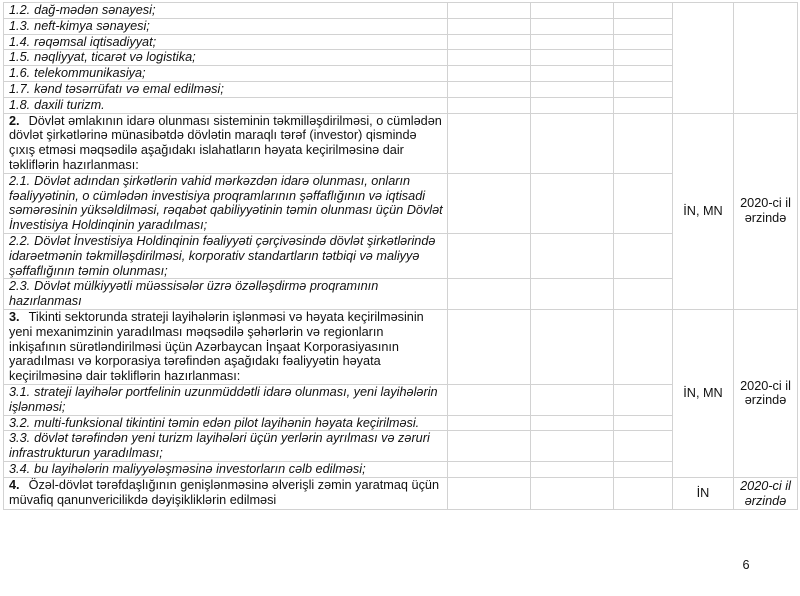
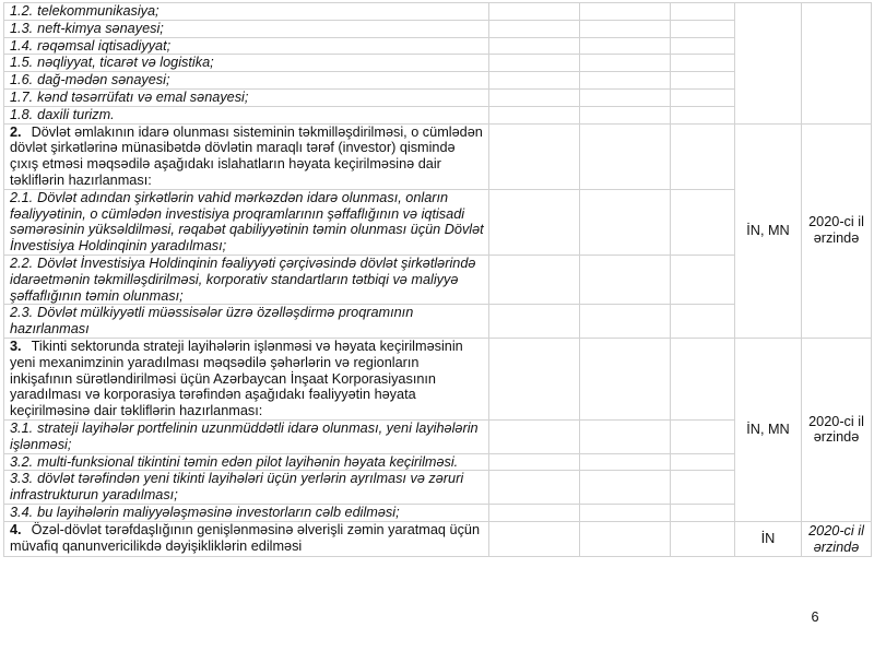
- 1.2. dağ-mədən sənayesi;
+ 1.2. telekommunikasiya;
  1.3. neft-kimya sənayesi;
  1.4. rəqəmsal iqtisadiyyat;
  1.5. nəqliyyat, ticarət və logistika;
- 1.6. telekommunikasiya;
+ 1.6. dağ-mədən sənayesi;
- 1.7. kənd təsərrüfatı və emal edilməsi;
+ 1.7. kənd təsərrüfatı və emal sənayesi;
  1.8. daxili turizm.
  2. Dövlət əmlakının idarə olunması sisteminin təkmilləşdirilməsi, o cümlədən dövlət şirkətlərinə münasibətdə dövlətin maraqlı tərəf (investor) qismində çıxış etməsi məqsədilə aşağıdakı islahatların həyata keçirilməsinə dair təkliflərin hazırlanması:				İN, MN	2020-ci il ərzində
  2.1. Dövlət adından şirkətlərin vahid mərkəzdən idarə olunması, onların fəaliyyətinin, o cümlədən investisiya proqramlarının şəffaflığının və iqtisadi səmərəsinin yüksəldilməsi, rəqabət qabiliyyətinin təmin olunması üçün Dövlət İnvestisiya Holdinqinin yaradılması;
  2.2. Dövlət İnvestisiya Holdinqinin fəaliyyəti çərçivəsində dövlət şirkətlərində idarəetmənin təkmilləşdirilməsi, korporativ standartların tətbiqi və maliyyə şəffaflığının təmin olunması;
  2.3. Dövlət mülkiyyətli müəssisələr üzrə özəlləşdirmə proqramının hazırlanması
  3. Tikinti sektorunda strateji layihələrin işlənməsi və həyata keçirilməsinin yeni mexanimzinin yaradılması məqsədilə şəhərlərin və regionların inkişafının sürətləndirilməsi üçün Azərbaycan İnşaat Korporasiyasının yaradılması və korporasiya tərəfindən aşağıdakı fəaliyyətin həyata keçirilməsinə dair təkliflərin hazırlanması:				İN, MN	2020-ci il ərzində
  3.1. strateji layihələr portfelinin uzunmüddətli idarə olunması, yeni layihələrin işlənməsi;
  3.2. multi-funksional tikintini təmin edən pilot layihənin həyata keçirilməsi.
- 3.3. dövlət tərəfindən yeni turizm layihələri üçün yerlərin ayrılması və zəruri infrastrukturun yaradılması;
+ 3.3. dövlət tərəfindən yeni tikinti layihələri üçün yerlərin ayrılması və zəruri infrastrukturun yaradılması;
  3.4. bu layihələrin maliyyələşməsinə investorların cəlb edilməsi;
  4. Özəl-dövlət tərəfdaşlığının genişlənməsinə əlverişli zəmin yaratmaq üçün müvafiq qanunvericilikdə dəyişikliklərin edilməsi				İN	2020-ci il ərzində
  6
